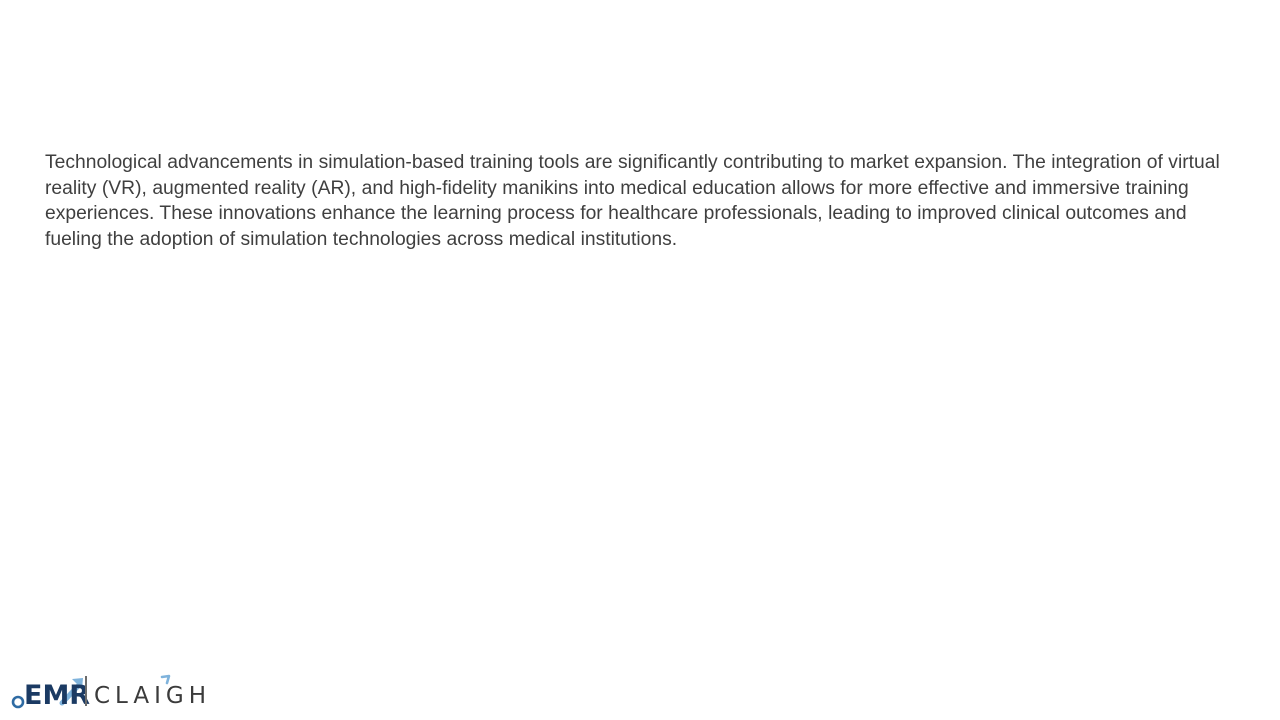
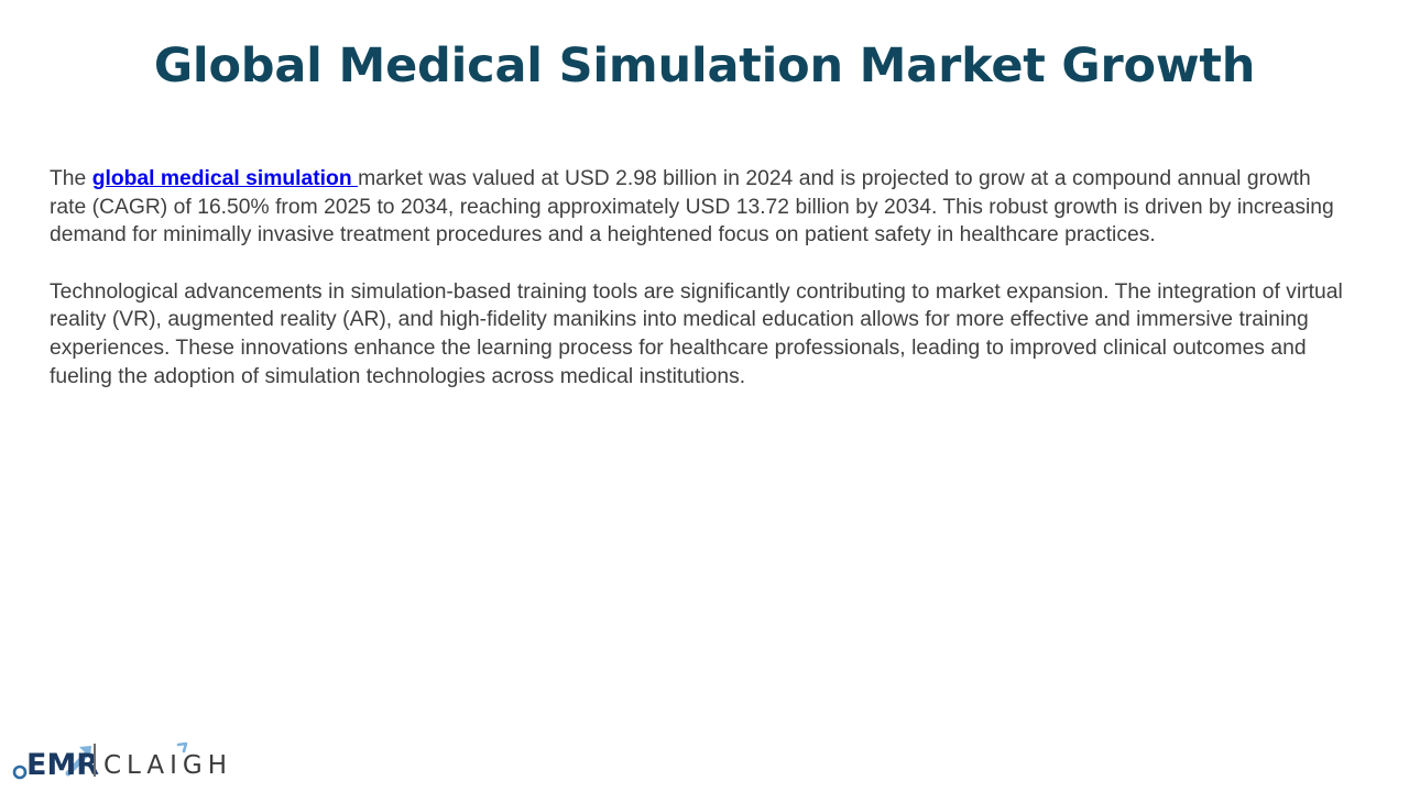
+ Global Medical Simulation Market Growth
+ The global medical simulation market was valued at USD 2.98 billion in 2024 and is projected to grow at a compound annual growth rate (CAGR) of 16.50% from 2025 to 2034, reaching approximately USD 13.72 billion by 2034. This robust growth is driven by increasing demand for minimally invasive treatment procedures and a heightened focus on patient safety in healthcare practices.
  Technological advancements in simulation-based training tools are significantly contributing to market expansion. The integration of virtual reality (VR), augmented reality (AR), and high-fidelity manikins into medical education allows for more effective and immersive training experiences. These innovations enhance the learning process for healthcare professionals, leading to improved clinical outcomes and fueling the adoption of simulation technologies across medical institutions.
  EMR
  CLAIGH
